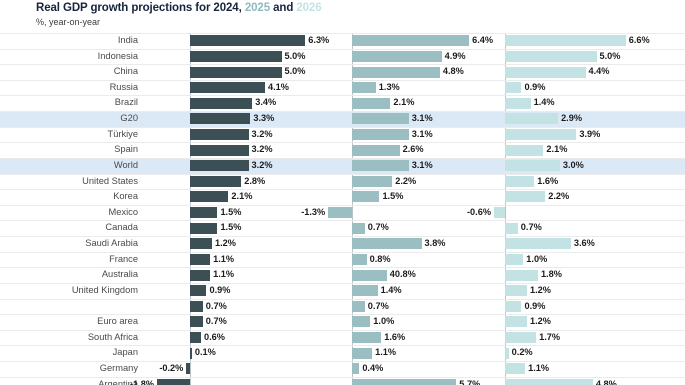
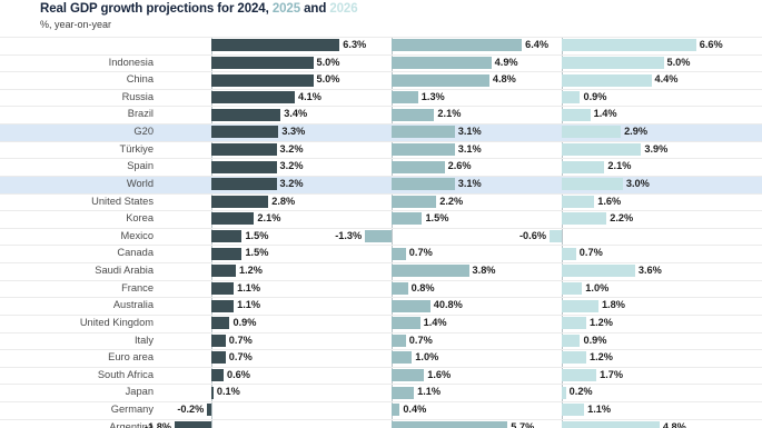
  Real GDP growth projections for 2024, 2025 and 2026
  %, year-on-year
- India
  6.3%
  6.4%
  6.6%
  Indonesia
  5.0%
  4.9%
  5.0%
  China
  5.0%
  4.8%
  4.4%
  Russia
  4.1%
  1.3%
  0.9%
  Brazil
  3.4%
  2.1%
  1.4%
  G20
  3.3%
  3.1%
  2.9%
  Türkiye
  3.2%
  3.1%
  3.9%
  Spain
  3.2%
  2.6%
  2.1%
  World
  3.2%
  3.1%
  3.0%
  United States
  2.8%
  2.2%
  1.6%
  Korea
  2.1%
  1.5%
  2.2%
  Mexico
  1.5%
  -1.3%
  -0.6%
  Canada
  1.5%
  0.7%
  0.7%
  Saudi Arabia
  1.2%
  3.8%
  3.6%
  France
  1.1%
  0.8%
  1.0%
  Australia
  1.1%
  40.8%
  1.8%
  United Kingdom
  0.9%
  1.4%
  1.2%
+ Italy
  0.7%
  0.7%
  0.9%
  Euro area
  0.7%
  1.0%
  1.2%
  South Africa
  0.6%
  1.6%
  1.7%
  Japan
  0.1%
  1.1%
  0.2%
  Germany
  -0.2%
  0.4%
  1.1%
  Argentina
  -1.8%
  5.7%
  4.8%
